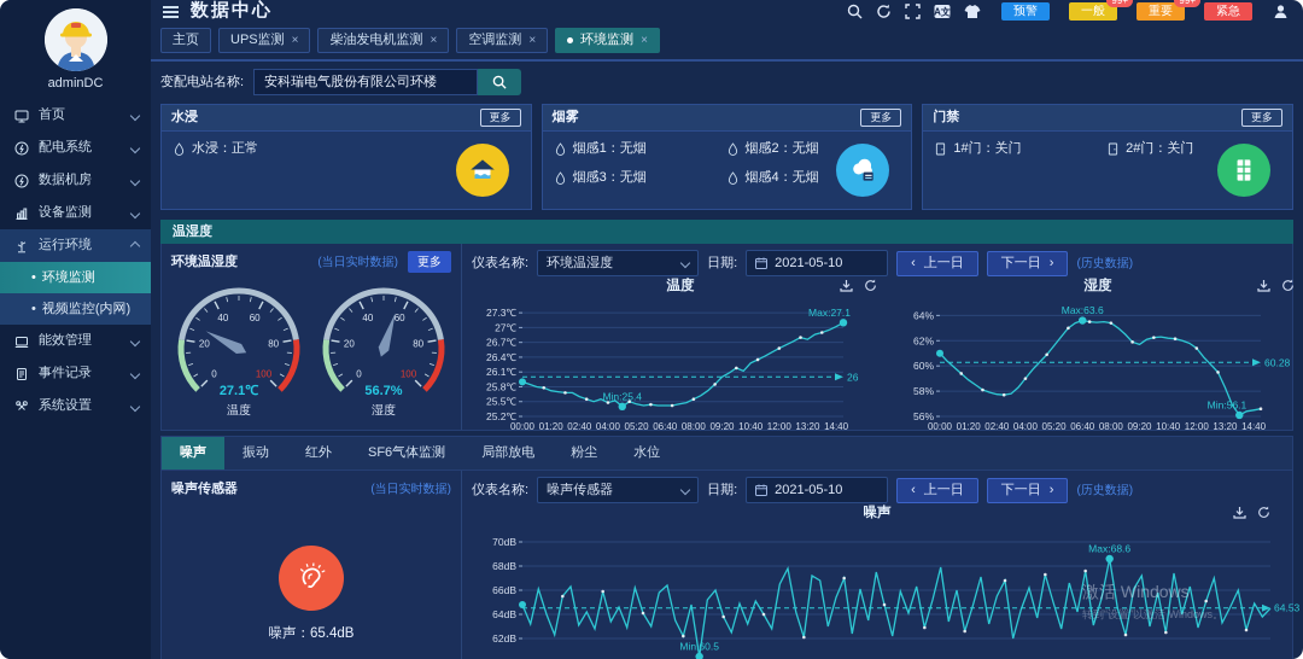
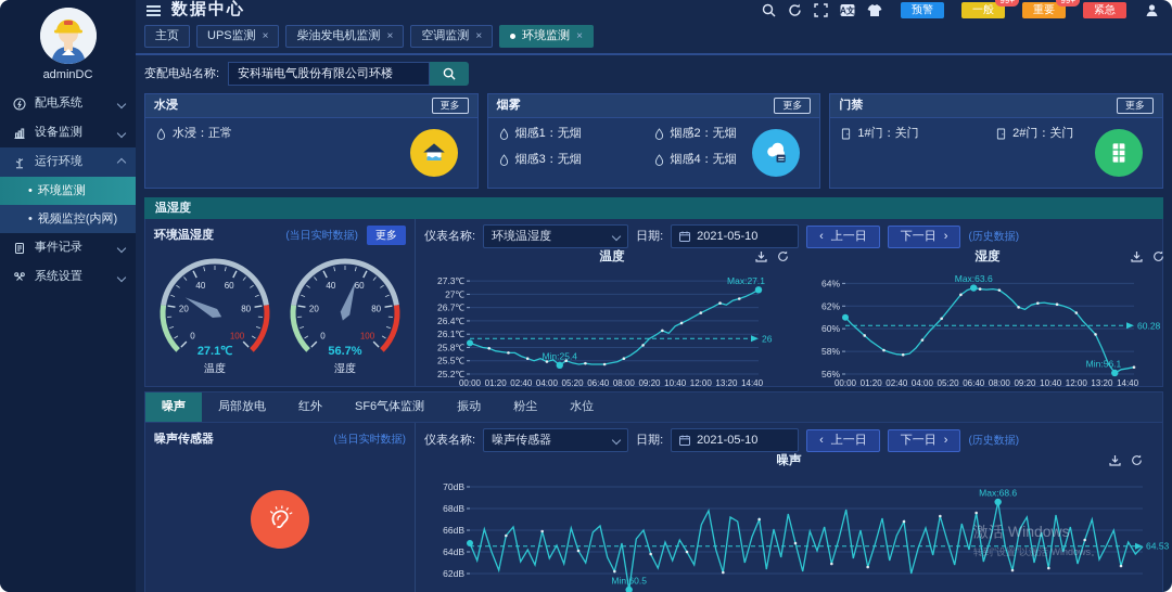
  adminDC
- 首页
  配电系统
- 数据机房
  设备监测
  运行环境
  •
  环境监测
  •
  视频监控(内网)
- 能效管理
  事件记录
  系统设置
  数据中心
  A文
  预警
  一般
  99+
  重要
  99+
  紧急
  主页
  UPS监测
  ×
  柴油发电机监测
  ×
  空调监测
  ×
  环境监测
  ×
  变配电站名称:
  安科瑞电气股份有限公司环楼
  水浸
  更多
  水浸：正常
  烟雾
  更多
  烟感1：无烟
  烟感2：无烟
  烟感3：无烟
  烟感4：无烟
  门禁
  更多
  1#门：关门
  2#门：关门
  温湿度
  环境温湿度
  (当日实时数据)
  更多
  0
  20
  40
  60
  80
  100
  27.1℃
  温度
  0
  20
  40
  60
  80
  100
  56.7%
  湿度
  仪表名称:
  环境温湿度
  日期:
  2021-05-10
  ‹
  上一日
  下一日
  ›
  (历史数据)
  温度
  27.3℃
  27℃
  26.7℃
  26.4℃
  26.1℃
  25.8℃
  25.5℃
  25.2℃
  00:00
  01:20
  02:40
  04:00
  05:20
  06:40
  08:00
  09:20
  10:40
  12:00
  13:20
  14:40
  26
  Max:27.1
  Min:25.4
  湿度
  64%
  62%
  60%
  58%
  56%
  00:00
  01:20
  02:40
  04:00
  05:20
  06:40
  08:00
  09:20
  10:40
  12:00
  13:20
  14:40
  60.28
  Max:63.6
  Min:56.1
  噪声
- 振动
+ 局部放电
  红外
  SF6气体监测
- 局部放电
+ 振动
  粉尘
  水位
  噪声传感器
  (当日实时数据)
- 噪声：65.4dB
  仪表名称:
  噪声传感器
  日期:
  2021-05-10
  ‹
  上一日
  下一日
  ›
  (历史数据)
  噪声
  70dB
  68dB
  66dB
  64dB
  62dB
  64.53
  Max:68.6
  Min:60.5
  激活 Windows
  转到“设置”以激活 Windows。
